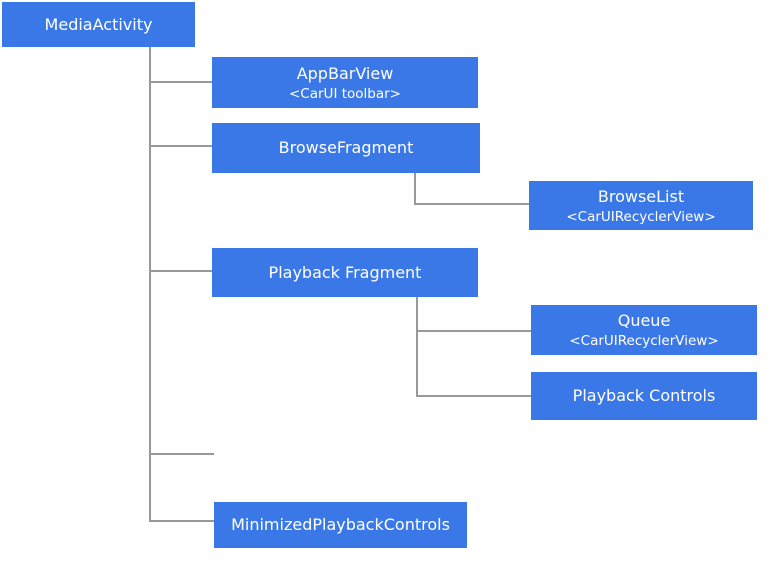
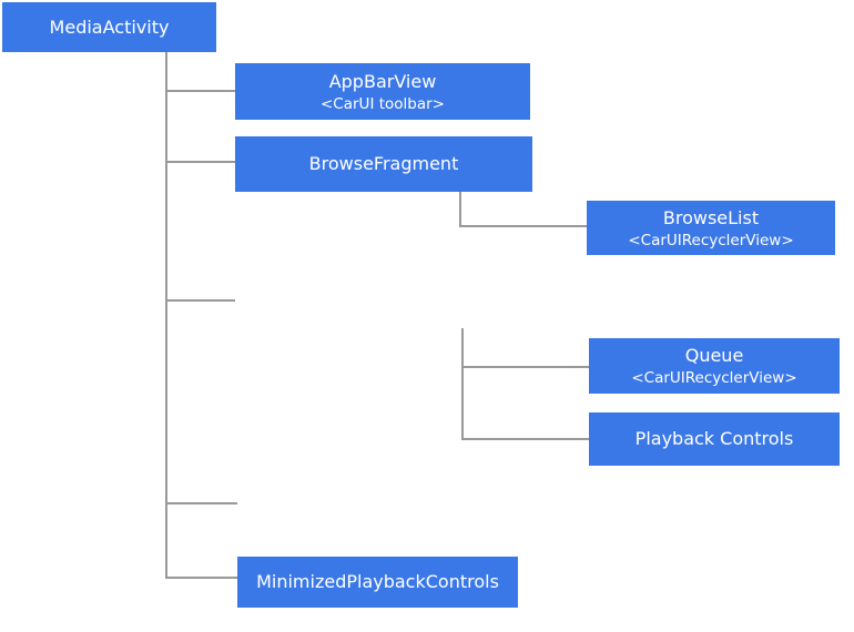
  MediaActivity
  AppBarView
  <CarUI toolbar>
  BrowseFragment
  BrowseList
  <CarUIRecyclerView>
- Playback Fragment
  Queue
  <CarUIRecyclerView>
  Playback Controls
  MinimizedPlaybackControls
